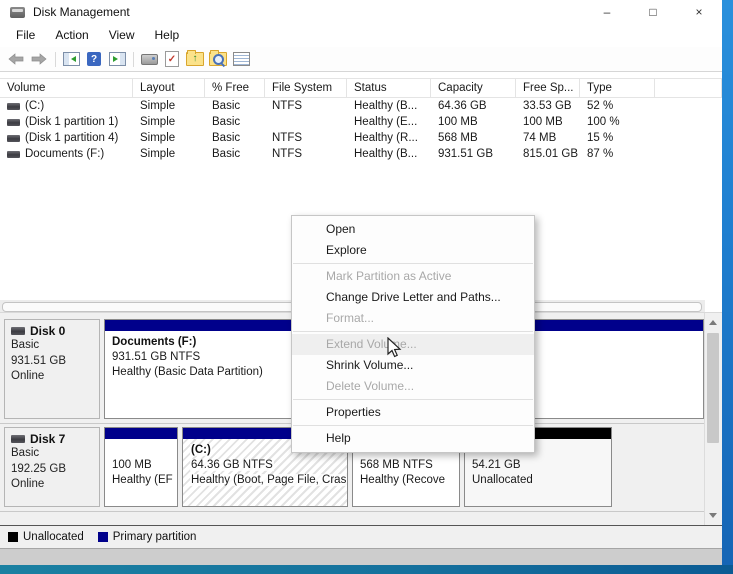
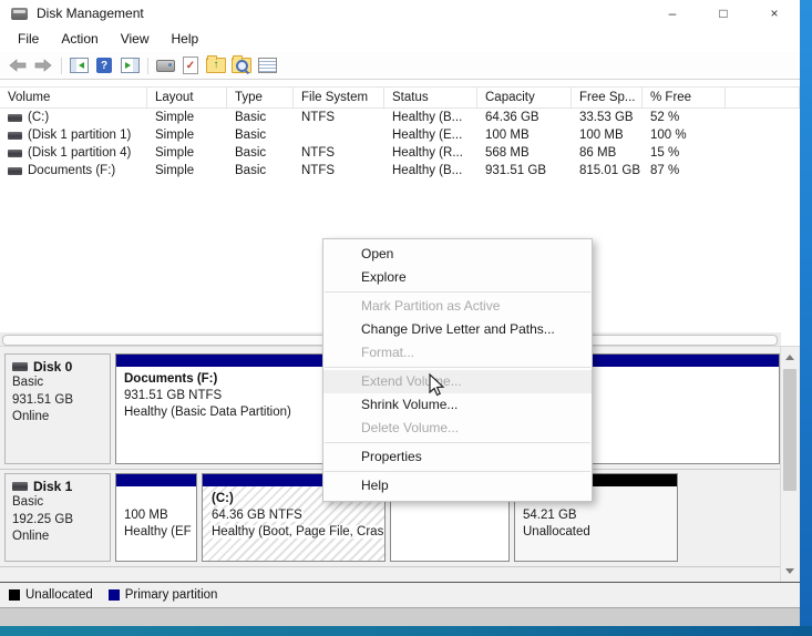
  Disk Management
  –
  □
  ×
  File
  Action
  View
  Help
  ?
  ✓
  ↑
  Volume
  Layout
- % Free
+ Type
  File System
  Status
  Capacity
  Free Sp...
- Type
+ % Free
  (C:)
  Simple
  Basic
  NTFS
  Healthy (B...
  64.36 GB
  33.53 GB
  52 %
  (Disk 1 partition 1)
  Simple
  Basic
  Healthy (E...
  100 MB
  100 MB
  100 %
  (Disk 1 partition 4)
  Simple
  Basic
  NTFS
  Healthy (R...
  568 MB
- 74 MB
+ 86 MB
  15 %
  Documents (F:)
  Simple
  Basic
  NTFS
  Healthy (B...
  931.51 GB
  815.01 GB
  87 %
  Disk 0
  Basic
  931.51 GB
  Online
  Documents (F:)
  931.51 GB NTFS
  Healthy (Basic Data Partition)
- Disk 7
+ Disk 1
  Basic
  192.25 GB
  Online
  100 MB
  Healthy (EF
  (C:)
  64.36 GB NTFS
  Healthy (Boot, Page File, Cras
- 568 MB NTFS
- Healthy (Recove
  54.21 GB
  Unallocated
  Unallocated
  Primary partition
  Open
  Explore
  Mark Partition as Active
  Change Drive Letter and Paths...
  Format...
  Extend Volue...
  Shrink Volume...
  Delete Volume...
  Properties
  Help
